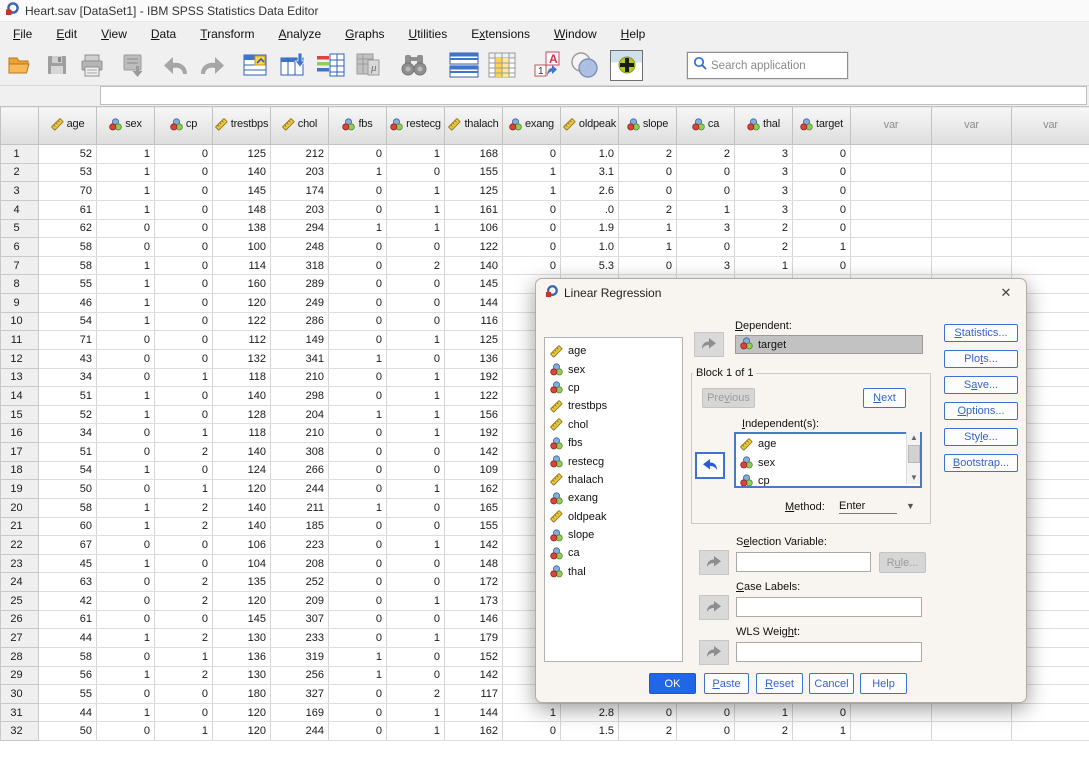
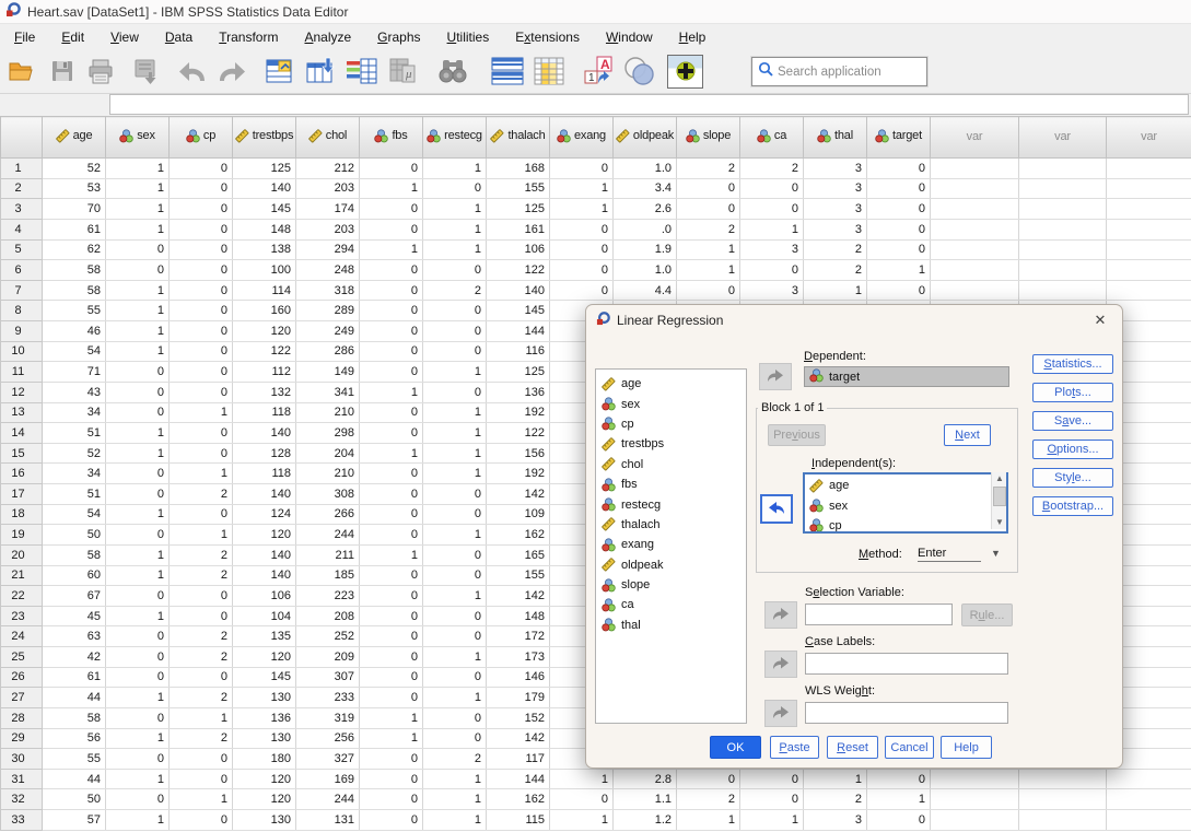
  Heart.sav [DataSet1] - IBM SPSS Statistics Data Editor
  File
  Edit
  View
  Data
  Transform
  Analyze
  Graphs
  Utilities
  Extensions
  Window
  Help
  μ
  A
  1
  Search application
  	age	sex	cp	trestbps	chol	fbs	restecg	thalach	exang	oldpeak	slope	ca	thal	target	var	var	var
  1	52	1	0	125	212	0	1	168	0	1.0	2	2	3	0
- 2	53	1	0	140	203	1	0	155	1	3.1	0	0	3	0
+ 2	53	1	0	140	203	1	0	155	1	3.4	0	0	3	0
  3	70	1	0	145	174	0	1	125	1	2.6	0	0	3	0
  4	61	1	0	148	203	0	1	161	0	.0	2	1	3	0
  5	62	0	0	138	294	1	1	106	0	1.9	1	3	2	0
  6	58	0	0	100	248	0	0	122	0	1.0	1	0	2	1
- 7	58	1	0	114	318	0	2	140	0	5.3	0	3	1	0
+ 7	58	1	0	114	318	0	2	140	0	4.4	0	3	1	0
  8	55	1	0	160	289	0	0	145
  9	46	1	0	120	249	0	0	144
  10	54	1	0	122	286	0	0	116
  11	71	0	0	112	149	0	1	125
  12	43	0	0	132	341	1	0	136
  13	34	0	1	118	210	0	1	192
  14	51	1	0	140	298	0	1	122
  15	52	1	0	128	204	1	1	156
  16	34	0	1	118	210	0	1	192
  17	51	0	2	140	308	0	0	142
  18	54	1	0	124	266	0	0	109
  19	50	0	1	120	244	0	1	162
  20	58	1	2	140	211	1	0	165
  21	60	1	2	140	185	0	0	155
  22	67	0	0	106	223	0	1	142
  23	45	1	0	104	208	0	0	148
  24	63	0	2	135	252	0	0	172
  25	42	0	2	120	209	0	1	173
  26	61	0	0	145	307	0	0	146
  27	44	1	2	130	233	0	1	179
  28	58	0	1	136	319	1	0	152
  29	56	1	2	130	256	1	0	142
  30	55	0	0	180	327	0	2	117
  31	44	1	0	120	169	0	1	144	1	2.8	0	0	1	0
- 32	50	0	1	120	244	0	1	162	0	1.5	2	0	2	1
+ 32	50	0	1	120	244	0	1	162	0	1.1	2	0	2	1
+ 33	57	1	0	130	131	0	1	115	1	1.2	1	1	3	0
  Linear Regression
  ✕
  age
  sex
  cp
  trestbps
  chol
  fbs
  restecg
  thalach
  exang
  oldpeak
  slope
  ca
  thal
  Dependent:
  target
  Block 1 of 1
  Pre
  v
  ious
  N
  ext
  Independent(s):
  age
  sex
  cp
  ▲
  ▼
  Method:
  Enter
  ▼
  Selection Variable:
  R
  u
  le...
  Case Labels:
  WLS Weight:
  OK
  P
  aste
  R
  eset
  Cancel
  Help
  S
  tatistics...
  Plo
  t
  s...
  S
  a
  ve...
  O
  ptions...
  Sty
  l
  e...
  B
  ootstrap...
